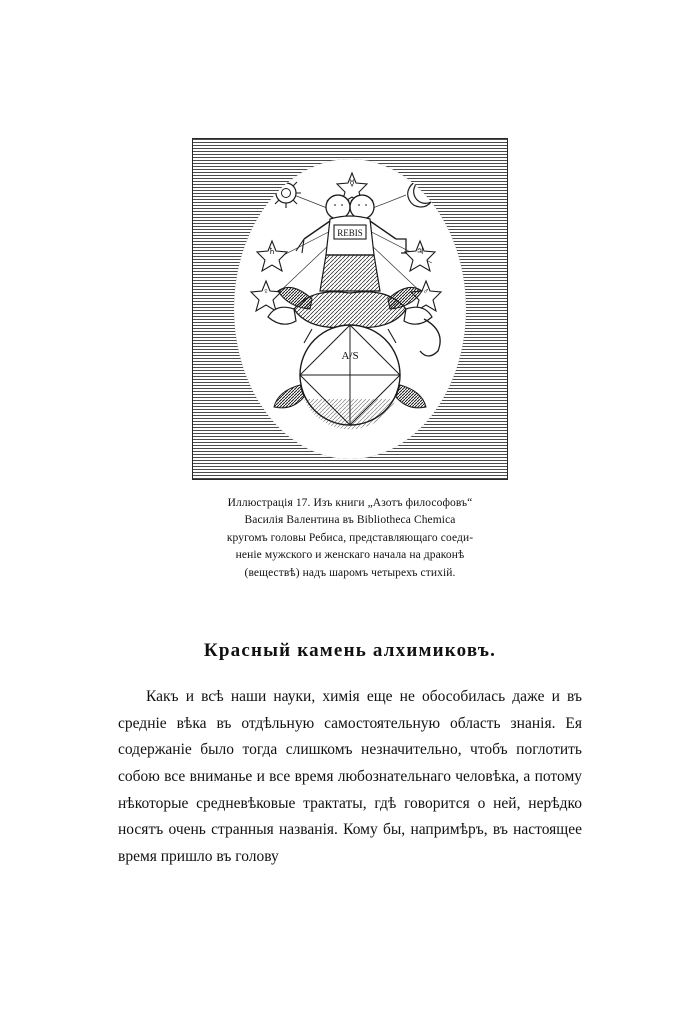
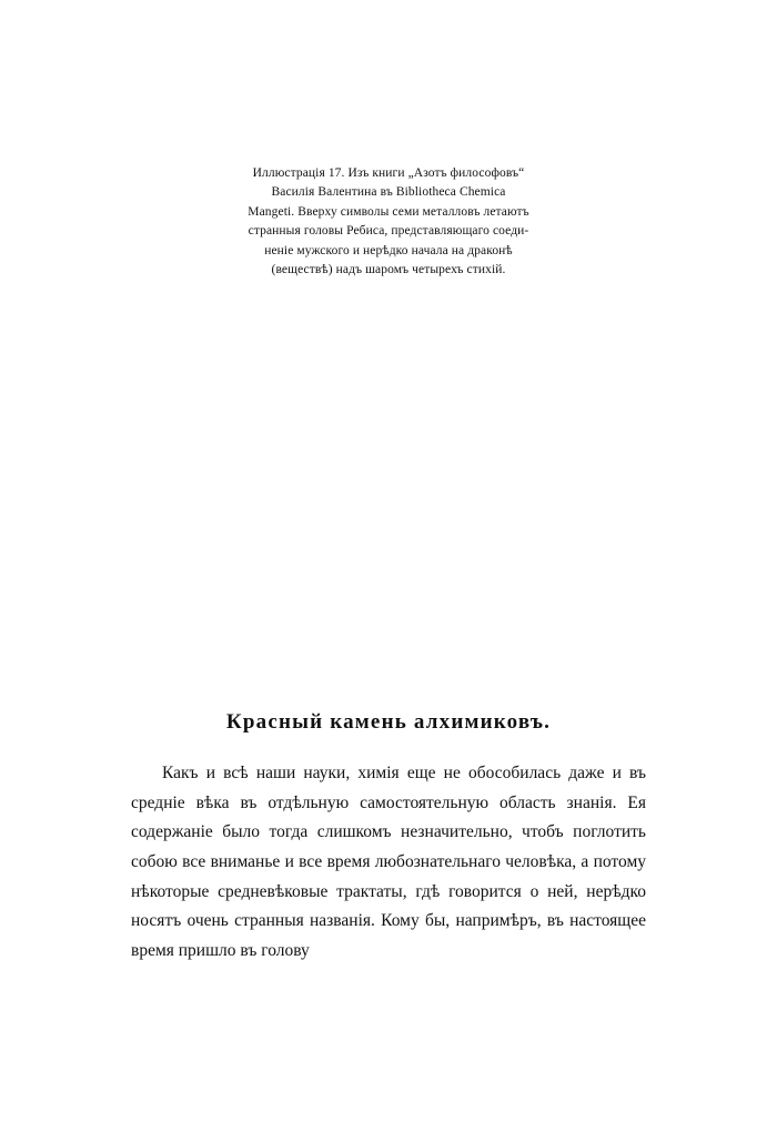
- ☿
- ♄
- ♃
- ♀
- ♂
- REBIS
- A/S
  Иллюстрація 17. Изъ книги „Азотъ философовъ“
  Василія Валентина въ Bibliotheca Chemica
+ Mangeti. Вверху символы семи металловъ летаютъ
- кругомъ головы Ребиса, представляющаго соеди-
+ странныя головы Ребиса, представляющаго соеди-
- неніе мужского и женскаго начала на драконѣ
+ неніе мужского и нерѣдко начала на драконѣ
  (веществѣ) надъ шаромъ четырехъ стихій.
  Красный камень алхимиковъ.
  Какъ и всѣ наши науки, химія еще не обособилась даже и въ среднie вѣка въ отдѣльную самостоятельную область знанія. Ея содержаніе было тогда слишкомъ незначительно, чтобъ поглотить собою все вниманье и все время любознательнаго человѣка, а потому нѣкоторые средневѣковые трактаты, гдѣ говорится о ней, нерѣдко носятъ очень странныя названія. Кому бы, напримѣръ, въ настоящее время пришло въ голову
